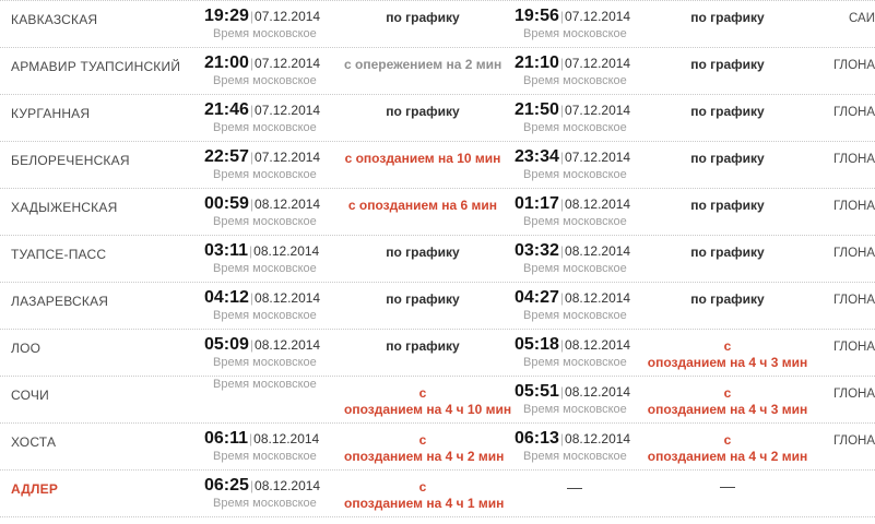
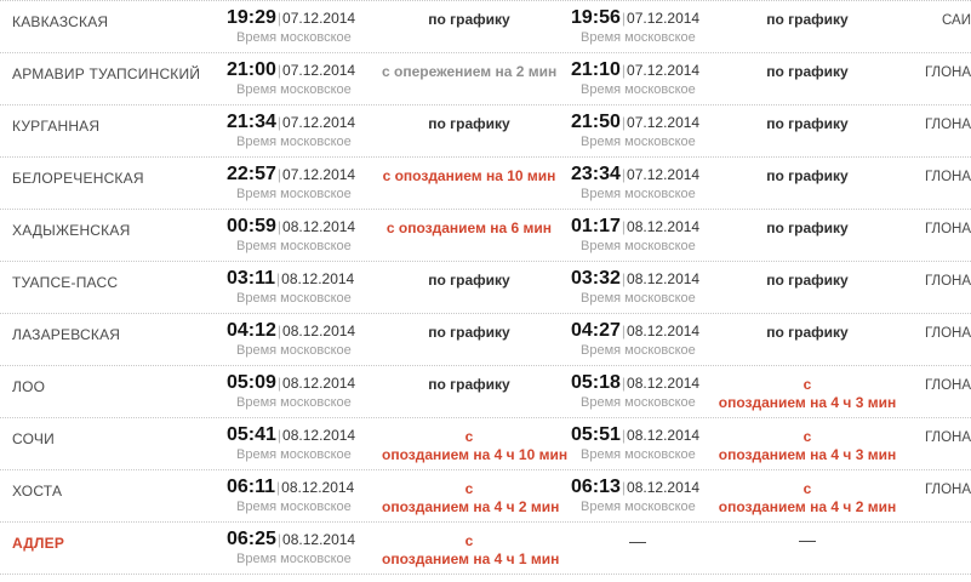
  КАВКАЗСКАЯ
  19:29|07.12.2014
  Время московское
  по графику
  19:56|07.12.2014
  Время московское
  по графику
  САИ
  АРМАВИР ТУАПСИНСКИЙ
  21:00|07.12.2014
  Время московское
  с опережением на 2 мин
  21:10|07.12.2014
  Время московское
  по графику
  ГЛОНА
  КУРГАННАЯ
- 21:46|07.12.2014
+ 21:34|07.12.2014
  Время московское
  по графику
  21:50|07.12.2014
  Время московское
  по графику
  ГЛОНА
  БЕЛОРЕЧЕНСКАЯ
  22:57|07.12.2014
  Время московское
  с опозданием на 10 мин
  23:34|07.12.2014
  Время московское
  по графику
  ГЛОНА
  ХАДЫЖЕНСКАЯ
  00:59|08.12.2014
  Время московское
  с опозданием на 6 мин
  01:17|08.12.2014
  Время московское
  по графику
  ГЛОНА
  ТУАПСЕ-ПАСС
  03:11|08.12.2014
  Время московское
  по графику
  03:32|08.12.2014
  Время московское
  по графику
  ГЛОНА
  ЛАЗАРЕВСКАЯ
  04:12|08.12.2014
  Время московское
  по графику
  04:27|08.12.2014
  Время московское
  по графику
  ГЛОНА
  ЛОО
  05:09|08.12.2014
  Время московское
  по графику
  05:18|08.12.2014
  Время московское
  с
  опозданием на 4 ч 3 мин
  ГЛОНА
  СОЧИ
+ 05:41|08.12.2014
  Время московское
  с
  опозданием на 4 ч 10 ми
  05:51|08.12.2014
  Время московское
  с
  опозданием на 4 ч 3 мин
  ГЛОНА
  ХОСТА
  06:11|08.12.2014
  Время московское
  с
  опозданием на 4 ч 2 мин
  06:13|08.12.2014
  Время московское
  с
  опозданием на 4 ч 2 мин
  ГЛОНА
  АДЛЕР
  06:25|08.12.2014
  Время московское
  с
  опозданием на 4 ч 1 мин
  —
  —
